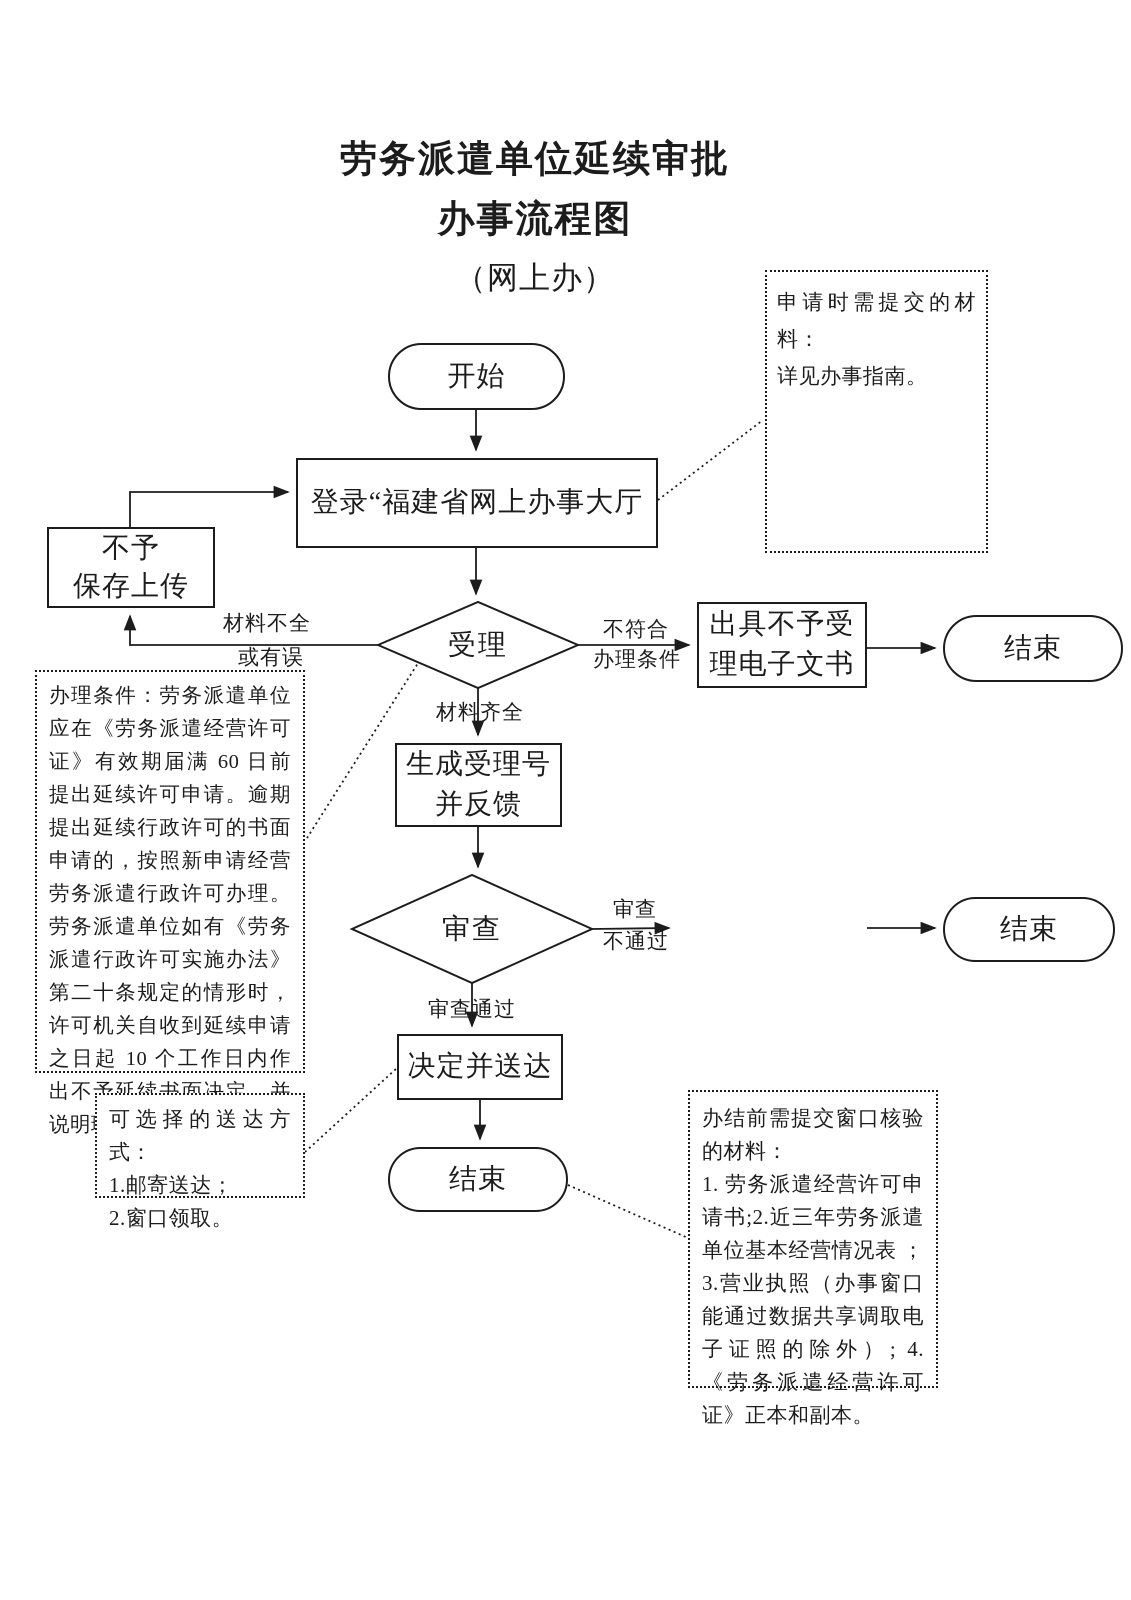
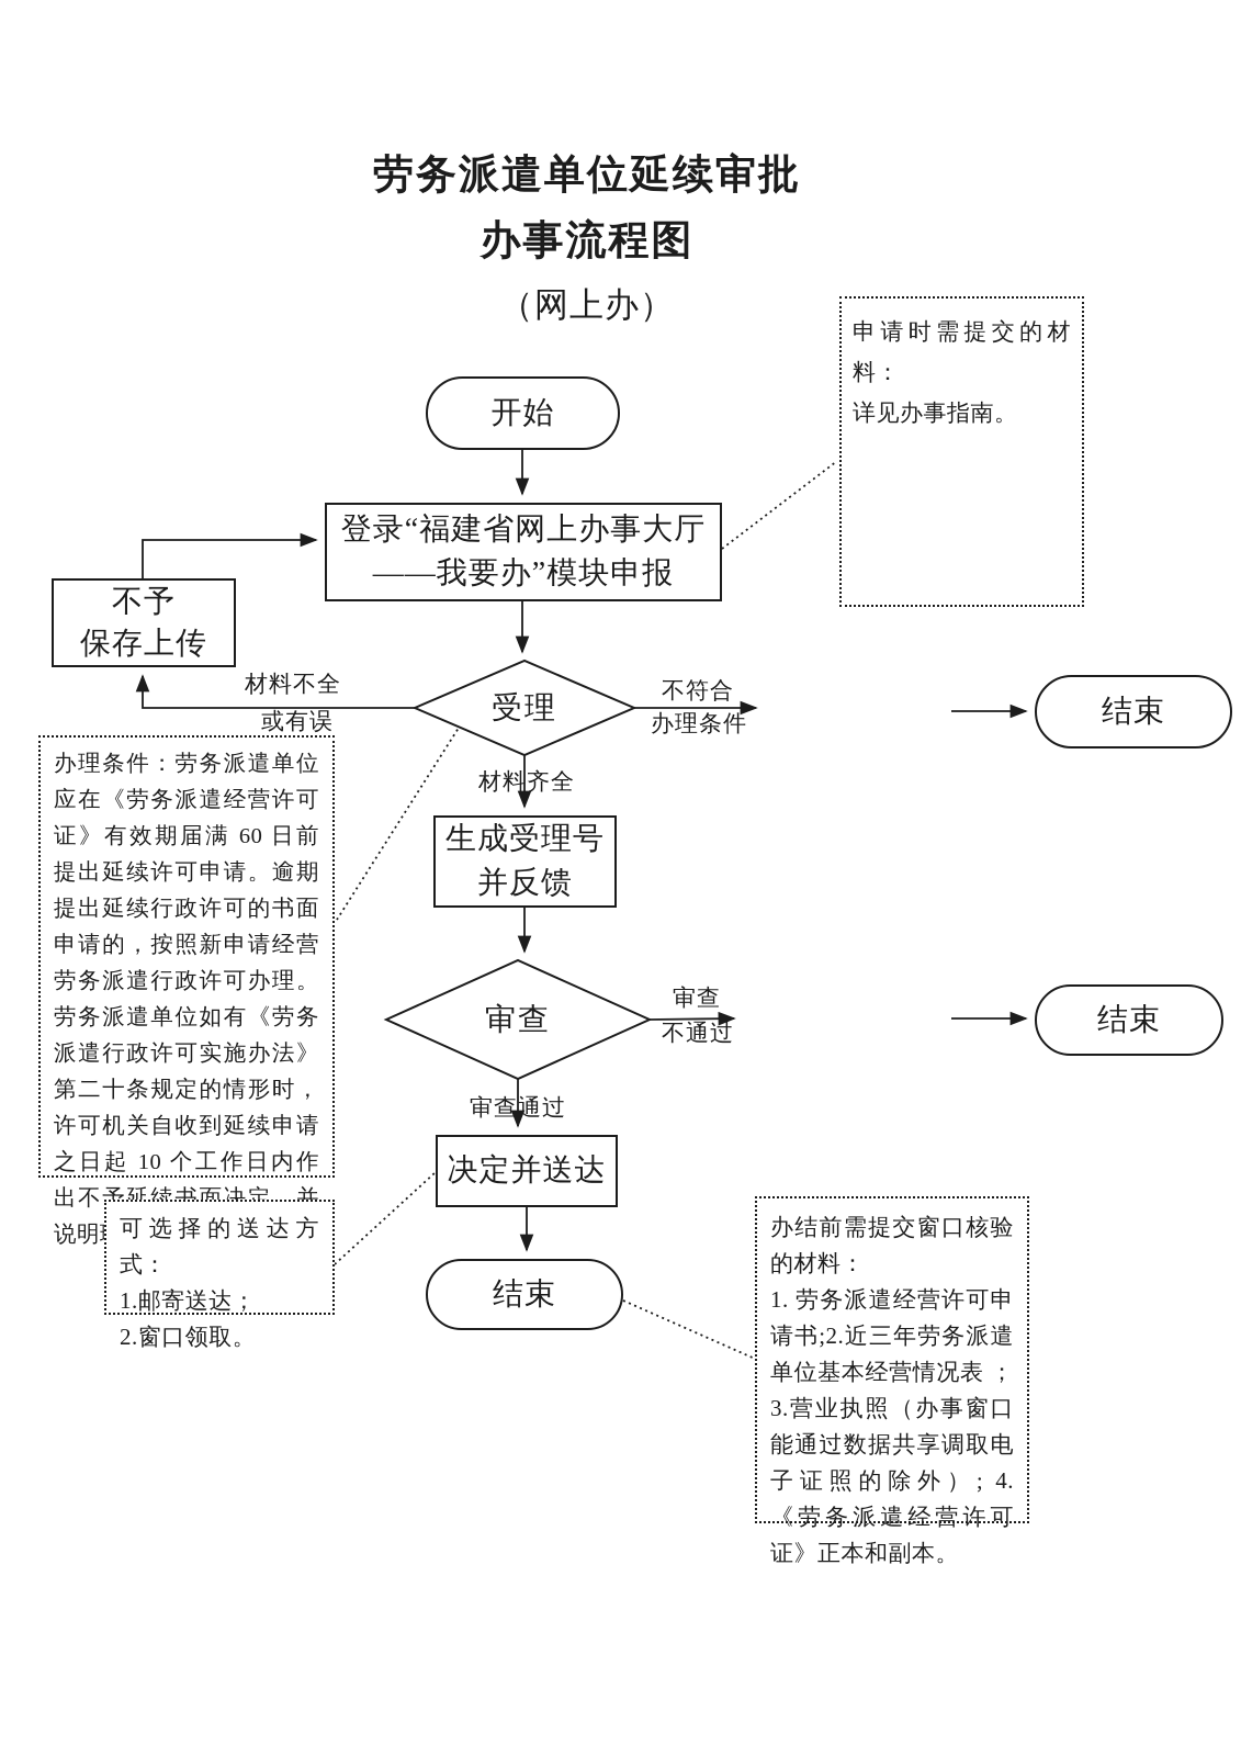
  劳务派遣单位延续审批
  办事流程图
  （网上办）
  开始
  登录“福建省网上办事大厅
+ ——我要办”模块申报
  不予
  保存上传
  受理
- 出具不予受
- 理电子文书
  结束
  生成受理号
  并反馈
  审查
  结束
  决定并送达
  结束
  材料不全
  或有误
  不符合
  办理条件
  材料齐全
  审查
  不通过
  审查通过
  申请时需提交的材料：
  详见办事指南。
  办理条件：劳务派遣单位应在《劳务派遣经营许可证》有效期届满 60 日前提出延续许可申请。逾期提出延续行政许可的书面申请的，按照新申请经营劳务派遣行政许可办理。劳务派遣单位如有《劳务派遣行政许可实施办法》第二十条规定的情形时，许可机关自收到延续申请之日起 10 个工作日内作出不予延续书面决定，并说明
  可选择的送达方式：
  1.邮寄送达；
  2.窗口领取。
  办结前需提交窗口核验的材料：
  1. 劳务派遣经营许可申请书;2.近三年劳务派遣单位基本经营情况表 ；3.营业执照（办事窗口能通过数据共享调取电子证照的除外）; 4.《劳务派遣经营许可证》正本和副本。
